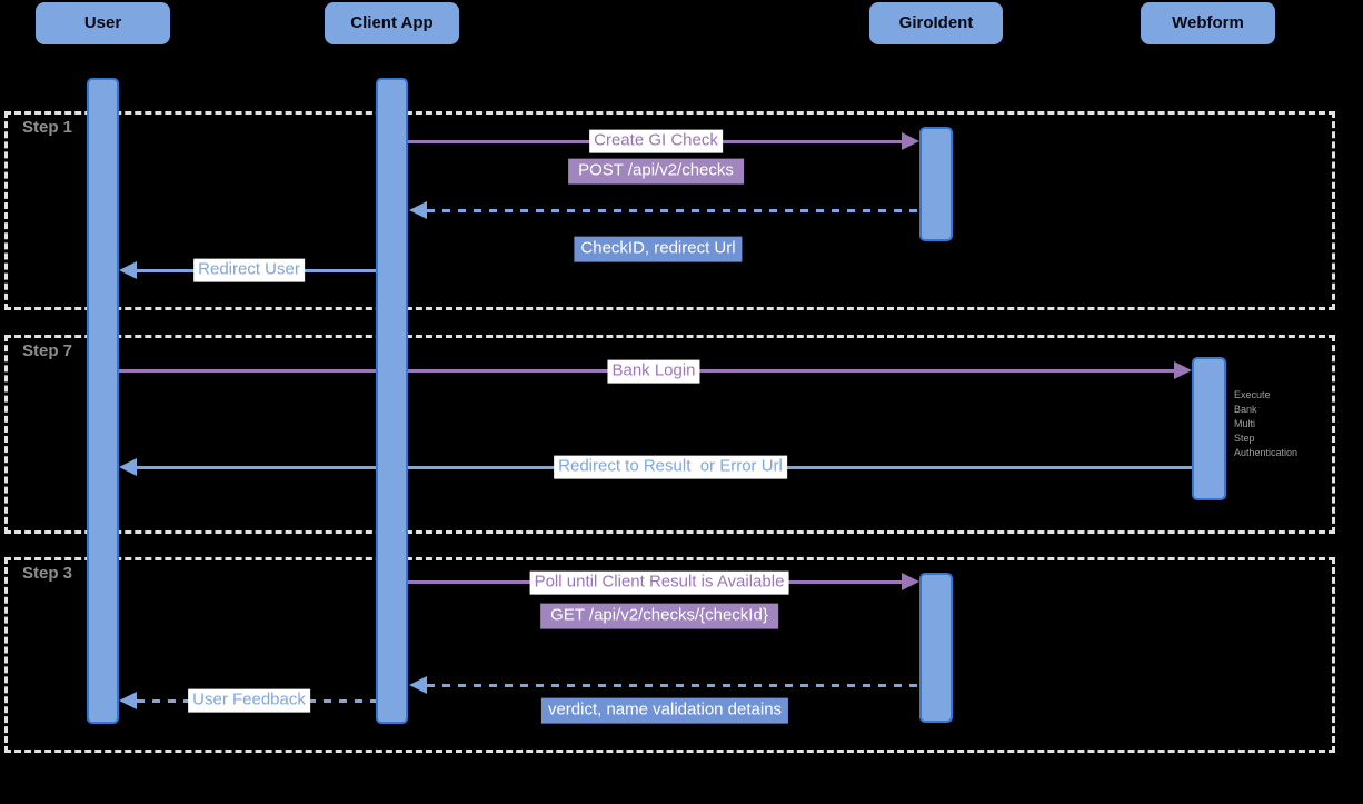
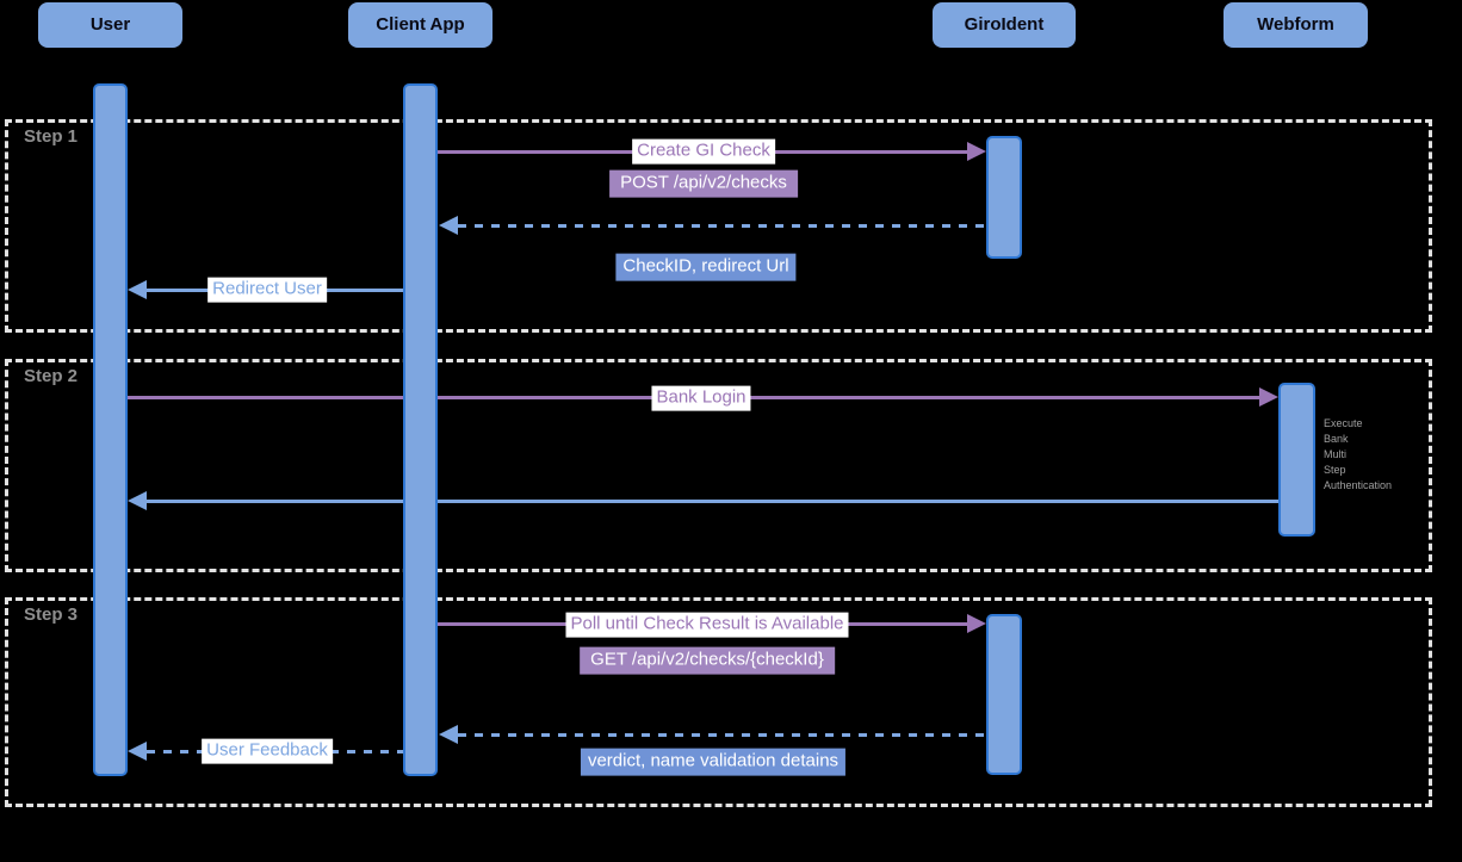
  User
  Client App
  GiroIdent
  Webform
  Step 1
- Step 7
+ Step 2
  Step 3
  Create GI Check
  POST /api/v2/checks
  CheckID, redirect Url
  Redirect User
  Bank Login
- Redirect to Result or Error Url
  Execute
  Bank
  Multi
  Step
  Authentication
- Poll until Client Result is Available
+ Poll until Check Result is Available
  GET /api/v2/checks/{checkId}
  verdict, name validation detains
  User Feedback
